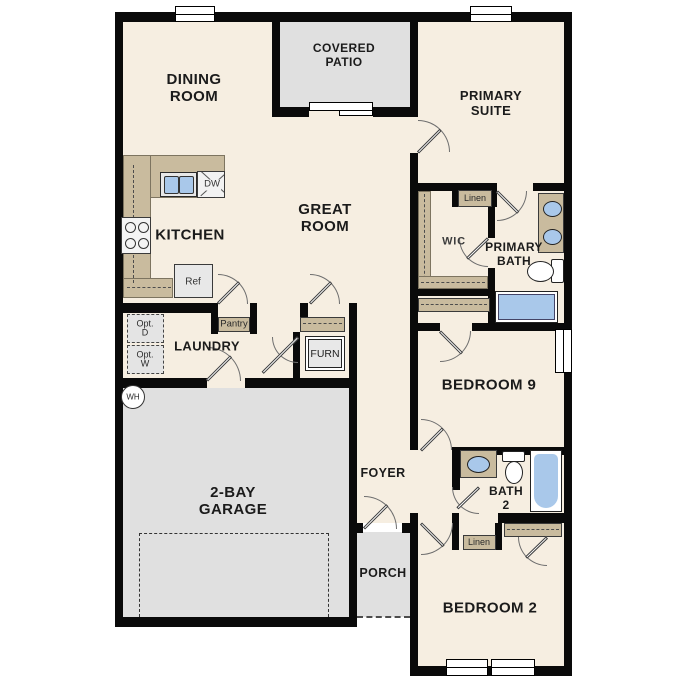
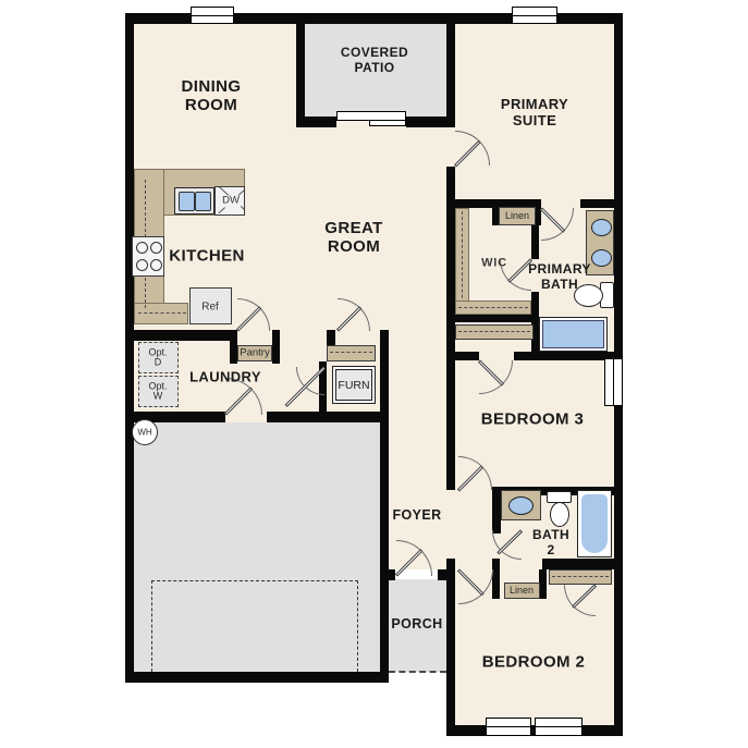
  DW
  Ref
  Pantry
  FURN
  Opt.
  D
  Opt.
  W
  WH
  Linen
  Linen
  DINING
  ROOM
  COVERED
  PATIO
  PRIMARY
  SUITE
  KITCHEN
  GREAT
  ROOM
  WIC
  PRIMARY
  BATH
  LAUNDRY
- BEDROOM 9
+ BEDROOM 3
  BATH
  2
- 2-BAY
- GARAGE
  FOYER
  PORCH
  BEDROOM 2
